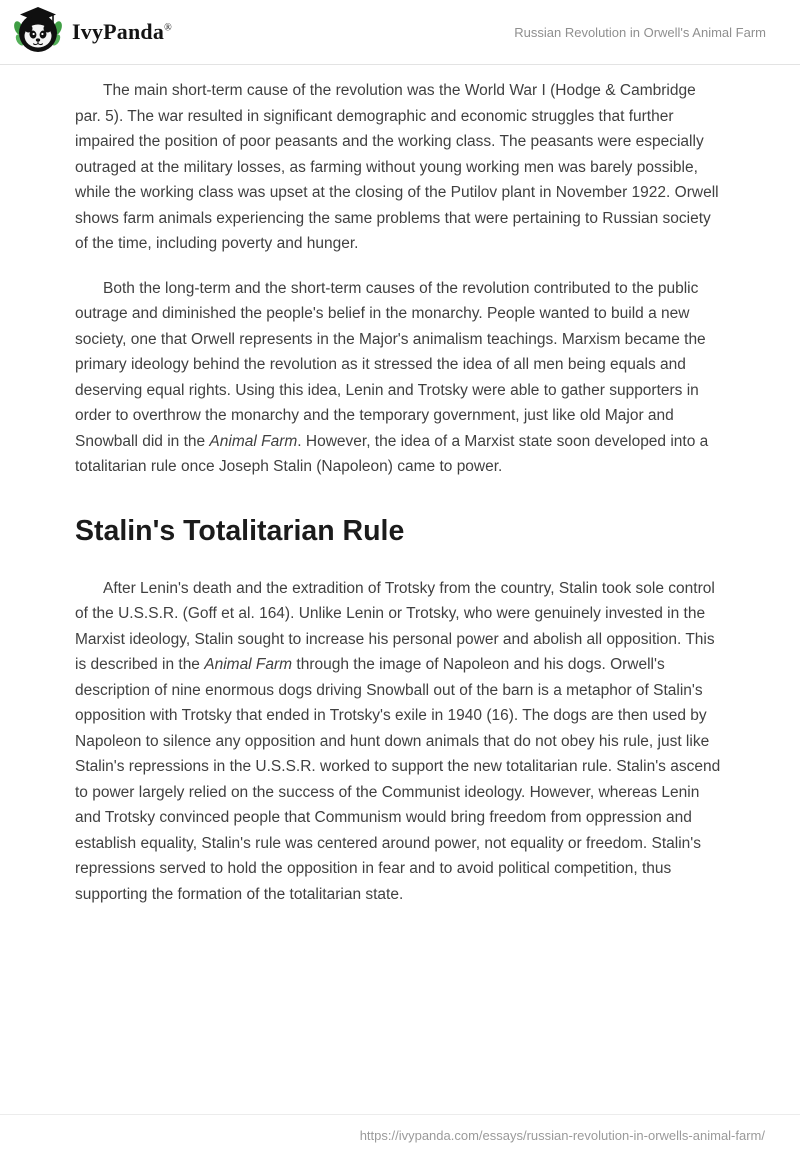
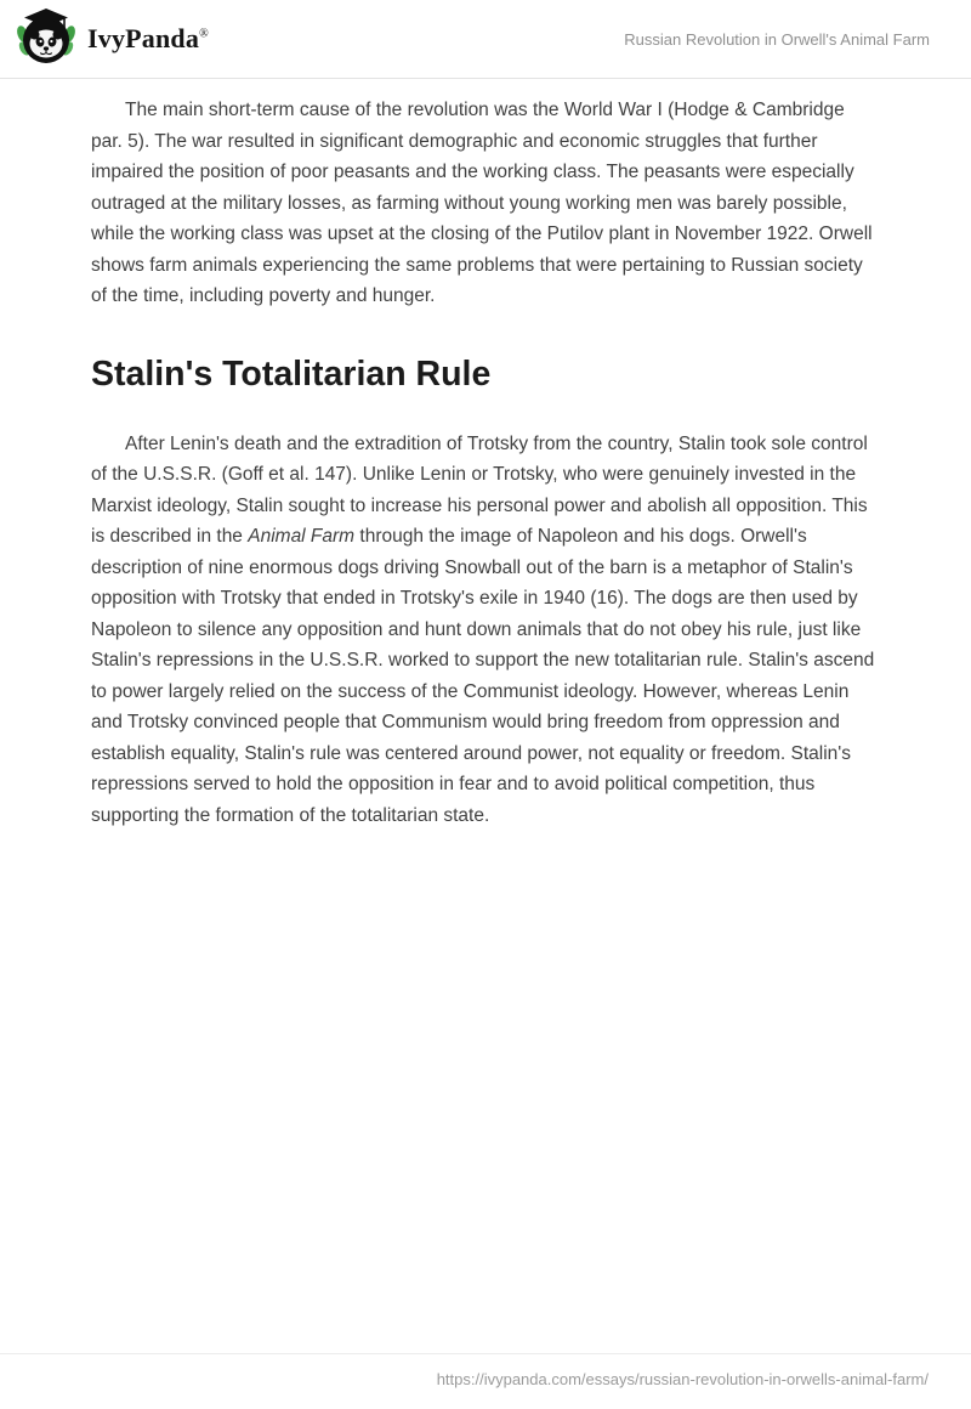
  IvyPanda®
  Russian Revolution in Orwell's Animal Farm
  The main short-term cause of the revolution was the World War I (Hodge & Cambridge par. 5). The war resulted in significant demographic and economic struggles that further impaired the position of poor peasants and the working class. The peasants were especially outraged at the military losses, as farming without young working men was barely possible, while the working class was upset at the closing of the Putilov plant in November 1922. Orwell shows farm animals experiencing the same problems that were pertaining to Russian society of the time, including poverty and hunger.
- Both the long-term and the short-term causes of the revolution contributed to the public outrage and diminished the people's belief in the monarchy. People wanted to build a new society, one that Orwell represents in the Major's animalism teachings. Marxism became the primary ideology behind the revolution as it stressed the idea of all men being equals and deserving equal rights. Using this idea, Lenin and Trotsky were able to gather supporters in order to overthrow the monarchy and the temporary government, just like old Major and Snowball did in the Animal Farm. However, the idea of a Marxist state soon developed into a totalitarian rule once Joseph Stalin (Napoleon) came to power.
  Stalin's Totalitarian Rule
- After Lenin's death and the extradition of Trotsky from the country, Stalin took sole control of the U.S.S.R. (Goff et al. 164). Unlike Lenin or Trotsky, who were genuinely invested in the Marxist ideology, Stalin sought to increase his personal power and abolish all opposition. This is described in the Animal Farm through the image of Napoleon and his dogs. Orwell's description of nine enormous dogs driving Snowball out of the barn is a metaphor of Stalin's opposition with Trotsky that ended in Trotsky's exile in 1940 (16). The dogs are then used by Napoleon to silence any opposition and hunt down animals that do not obey his rule, just like Stalin's repressions in the U.S.S.R. worked to support the new totalitarian rule. Stalin's ascend to power largely relied on the success of the Communist ideology. However, whereas Lenin and Trotsky convinced people that Communism would bring freedom from oppression and establish equality, Stalin's rule was centered around power, not equality or freedom. Stalin's repressions served to hold the opposition in fear and to avoid political competition, thus supporting the formation of the totalitarian state.
+ After Lenin's death and the extradition of Trotsky from the country, Stalin took sole control of the U.S.S.R. (Goff et al. 147). Unlike Lenin or Trotsky, who were genuinely invested in the Marxist ideology, Stalin sought to increase his personal power and abolish all opposition. This is described in the Animal Farm through the image of Napoleon and his dogs. Orwell's description of nine enormous dogs driving Snowball out of the barn is a metaphor of Stalin's opposition with Trotsky that ended in Trotsky's exile in 1940 (16). The dogs are then used by Napoleon to silence any opposition and hunt down animals that do not obey his rule, just like Stalin's repressions in the U.S.S.R. worked to support the new totalitarian rule. Stalin's ascend to power largely relied on the success of the Communist ideology. However, whereas Lenin and Trotsky convinced people that Communism would bring freedom from oppression and establish equality, Stalin's rule was centered around power, not equality or freedom. Stalin's repressions served to hold the opposition in fear and to avoid political competition, thus supporting the formation of the totalitarian state.
  https://ivypanda.com/essays/russian-revolution-in-orwells-animal-farm/
